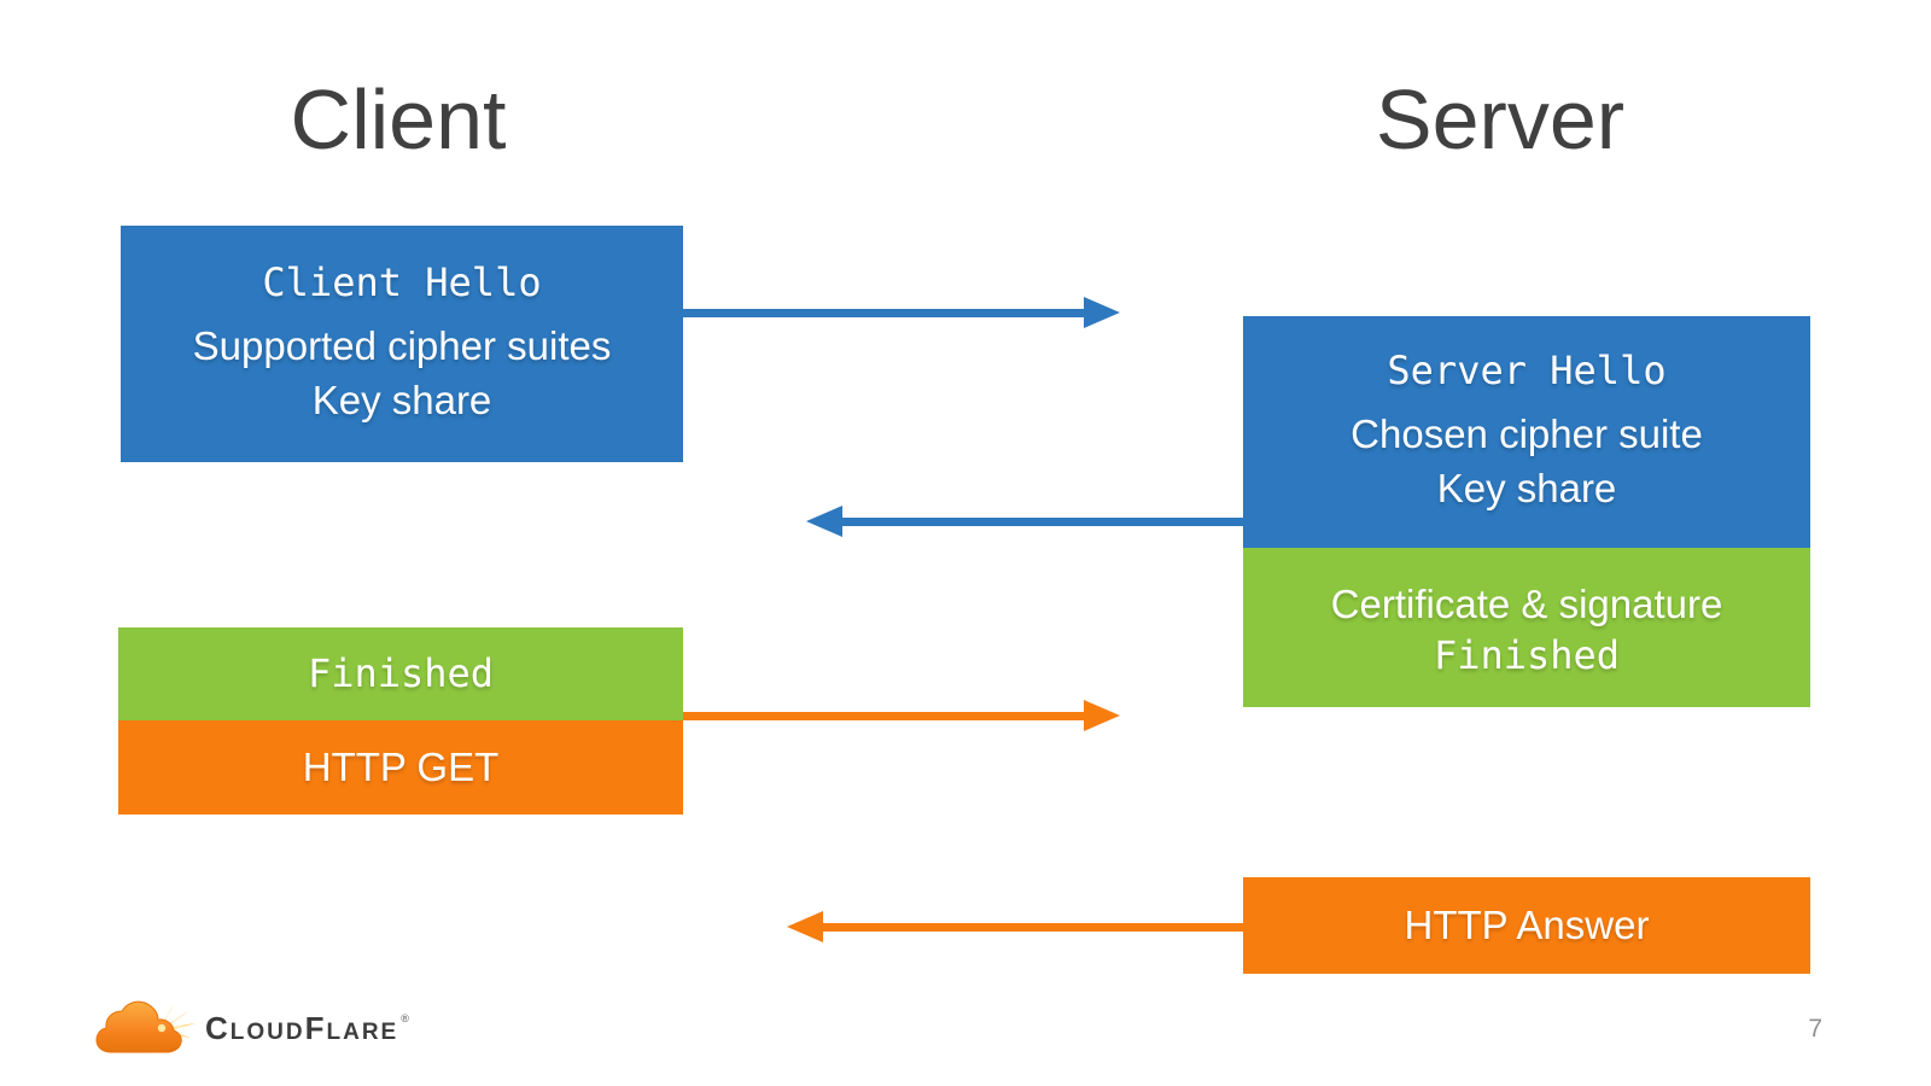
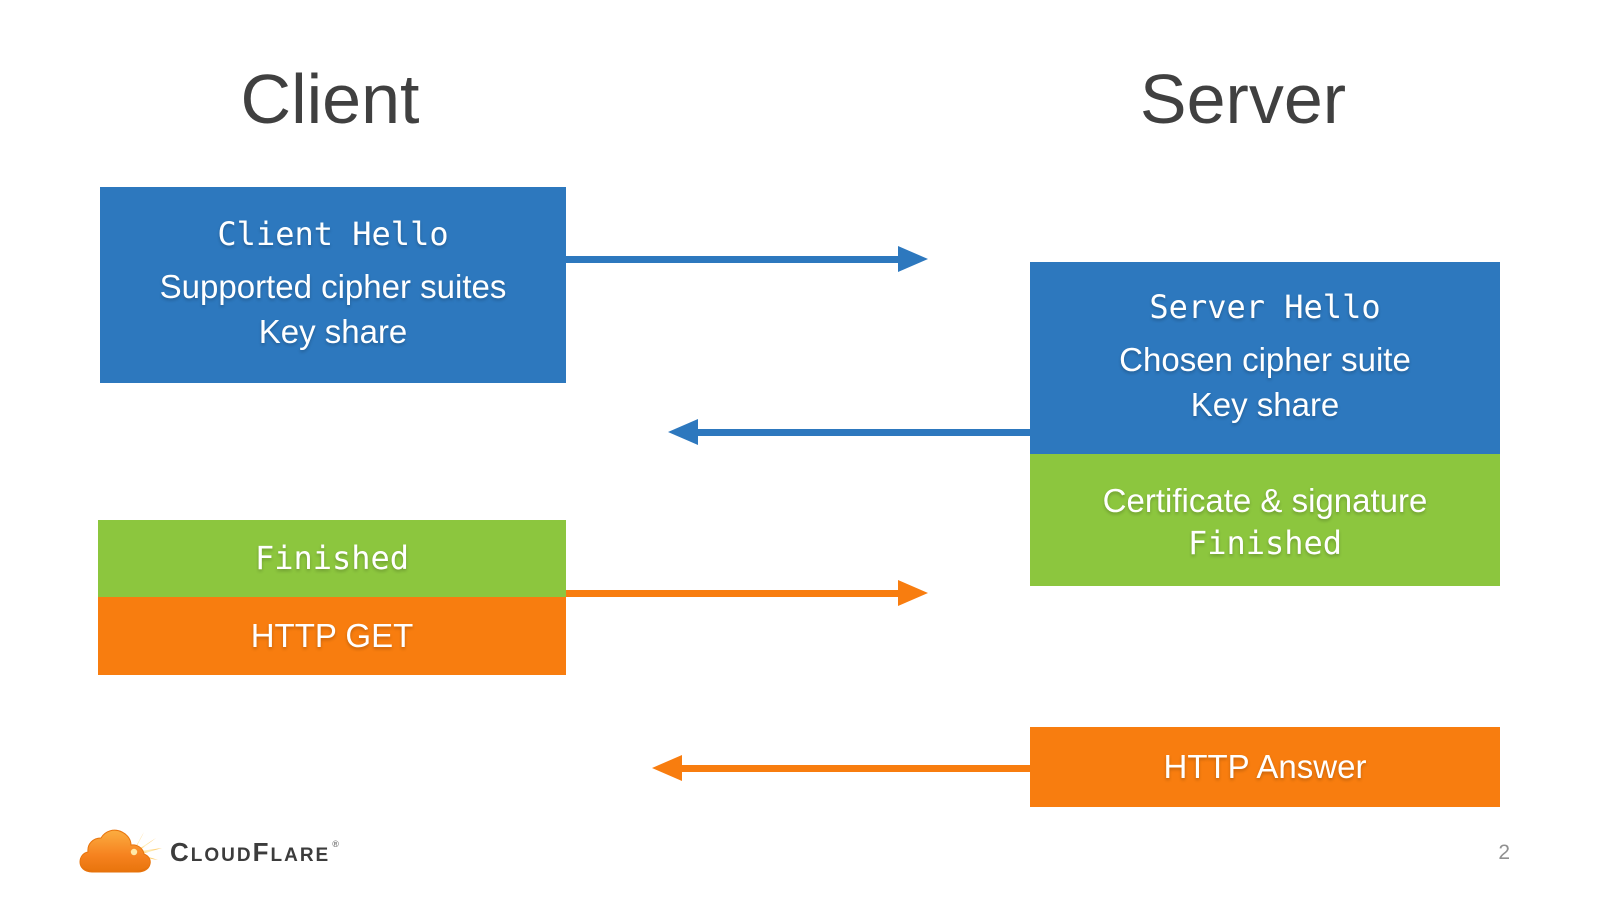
  Client
  Server
  Client Hello
  Supported cipher suites
  Key share
  Server Hello
  Chosen cipher suite
  Key share
  Certificate & signature
  Finished
  Finished
  HTTP GET
  HTTP Answer
  C
  LOUD
  F
  LARE
  ®
- 7
+ 2
